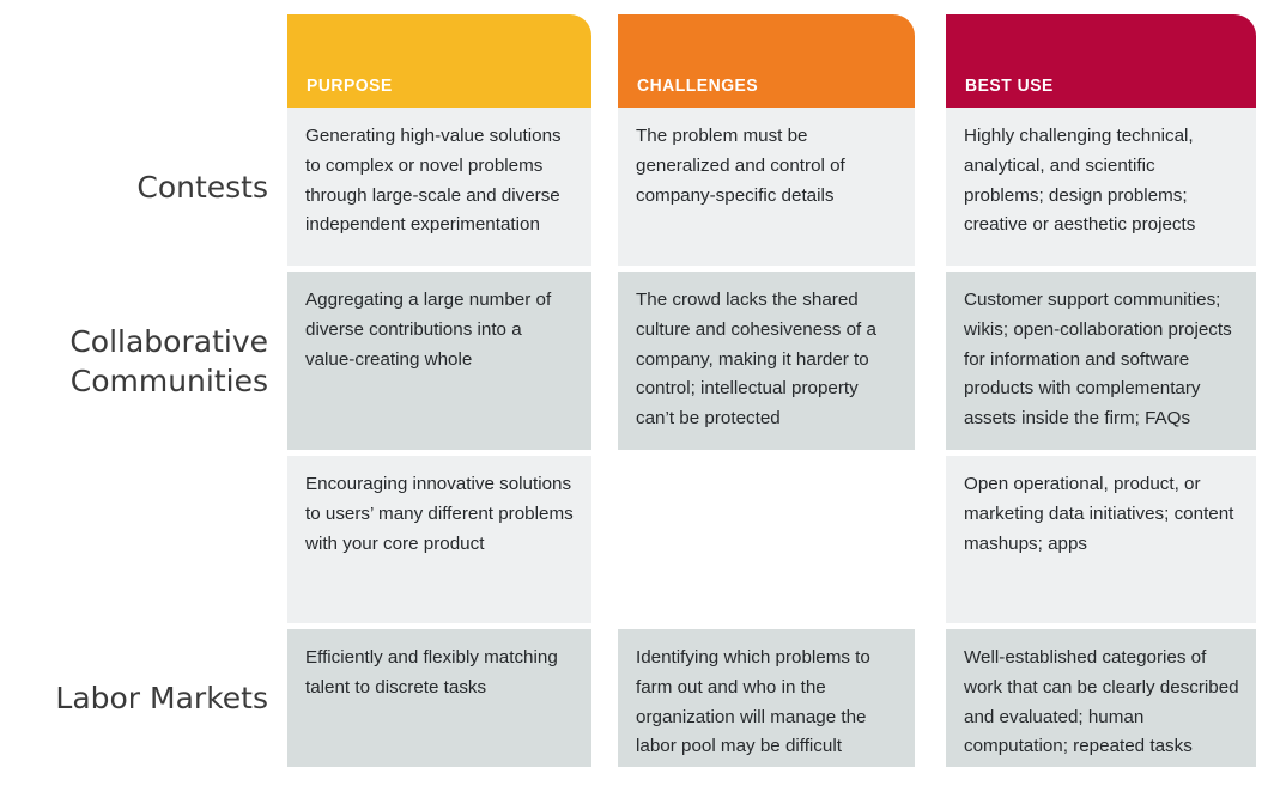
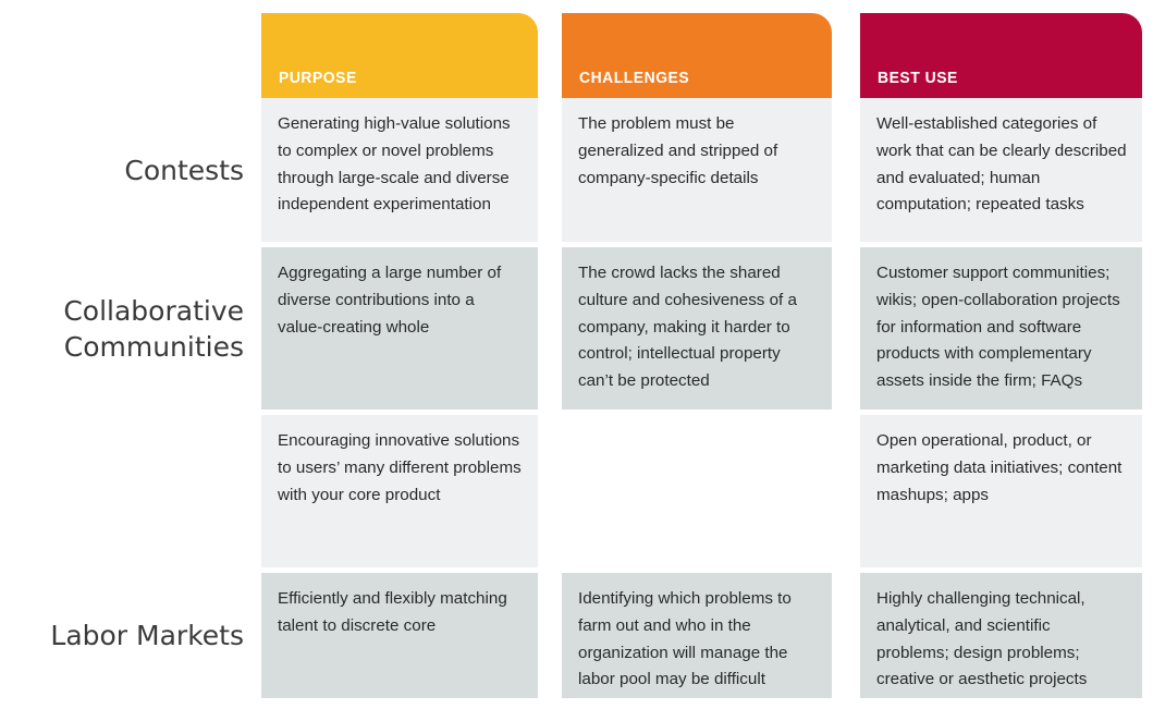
  PURPOSE
  CHALLENGES
  BEST USE
  Contests
  Generating high-value solutions to complex or novel problems through large-scale and diverse independent experimentation
- The problem must be generalized and control of company-specific details
+ The problem must be generalized and stripped of company-specific details
- Highly challenging technical, analytical, and scientific problems; design problems; creative or aesthetic projects
+ Well-established categories of work that can be clearly described and evaluated; human computation; repeated tasks
  Collaborative Communities
  Aggregating a large number of diverse contributions into a value-creating whole
  The crowd lacks the shared culture and cohesiveness of a company, making it harder to control; intellectual property can’t be protected
  Customer support communities; wikis; open-collaboration projects for information and software products with complementary assets inside the firm; FAQs
  Encouraging innovative solutions to users’ many different problems with your core product
  Open operational, product, or marketing data initiatives; content mashups; apps
  Labor Markets
- Efficiently and flexibly matching talent to discrete tasks
+ Efficiently and flexibly matching talent to discrete core
  Identifying which problems to farm out and who in the organization will manage the labor pool may be difficult
- Well-established categories of work that can be clearly described and evaluated; human computation; repeated tasks
+ Highly challenging technical, analytical, and scientific problems; design problems; creative or aesthetic projects
